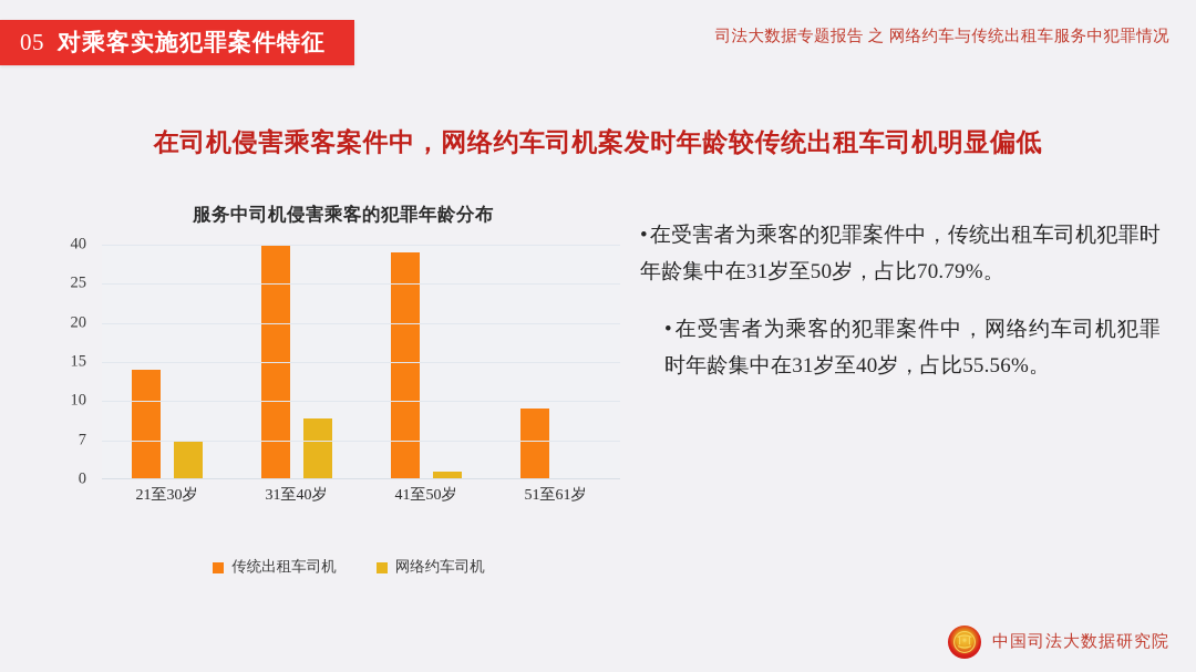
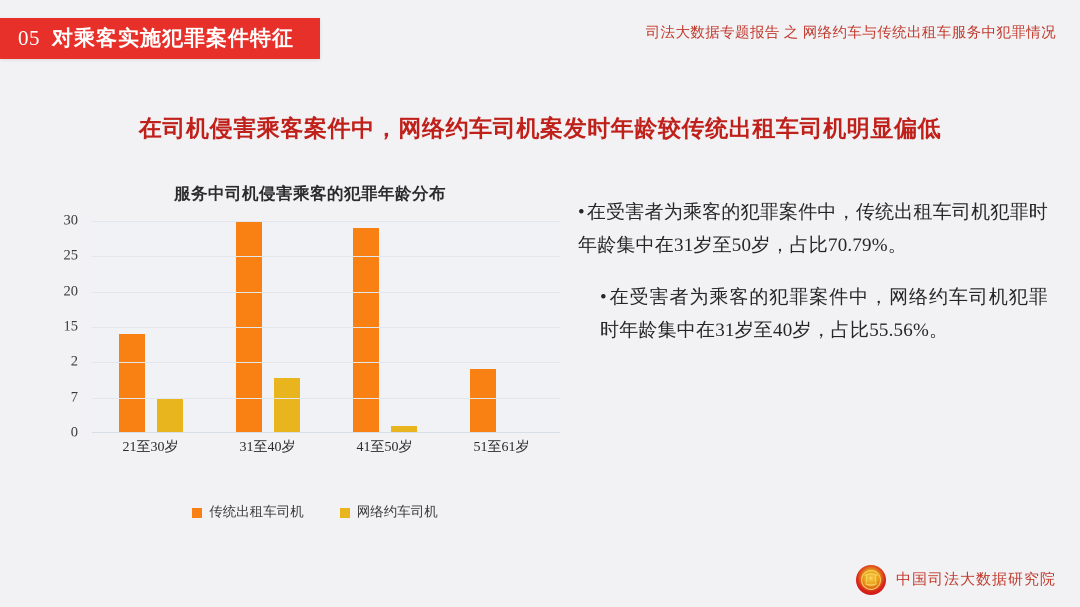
  05
  对乘客实施犯罪案件特征
  司法大数据专题报告 之 网络约车与传统出租车服务中犯罪情况
  在司机侵害乘客案件中，网络约车司机案发时年龄较传统出租车司机明显偏低
  服务中司机侵害乘客的犯罪年龄分布
  0
  7
- 10
+ 2
  15
  20
  25
- 40
+ 30
  21至30岁
  31至40岁
  41至50岁
  51至61岁
  传统出租车司机
  网络约车司机
  •在受害者为乘客的犯罪案件中，传统出租车司机犯罪时年龄集中在31岁至50岁，占比70.79%。
  •在受害者为乘客的犯罪案件中，网络约车司机犯罪时年龄集中在31岁至40岁，占比55.56%。
  中国司法大数据研究院
